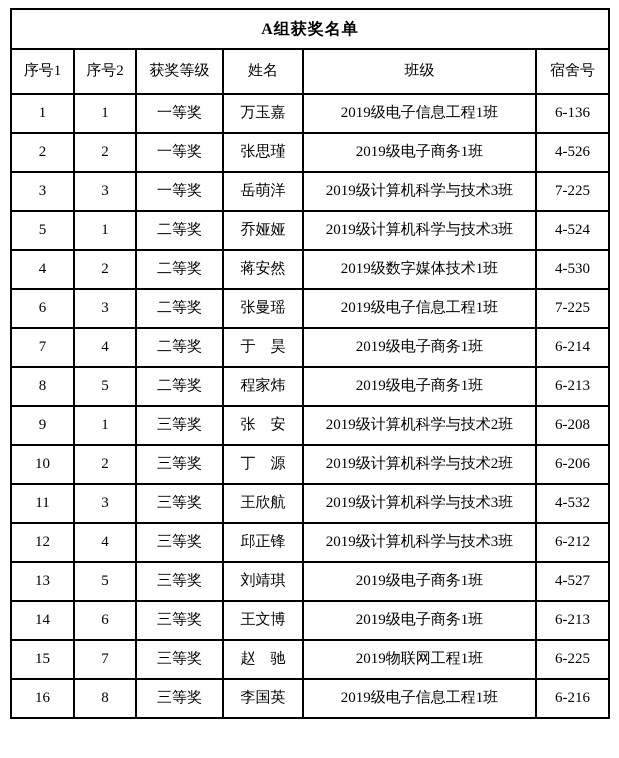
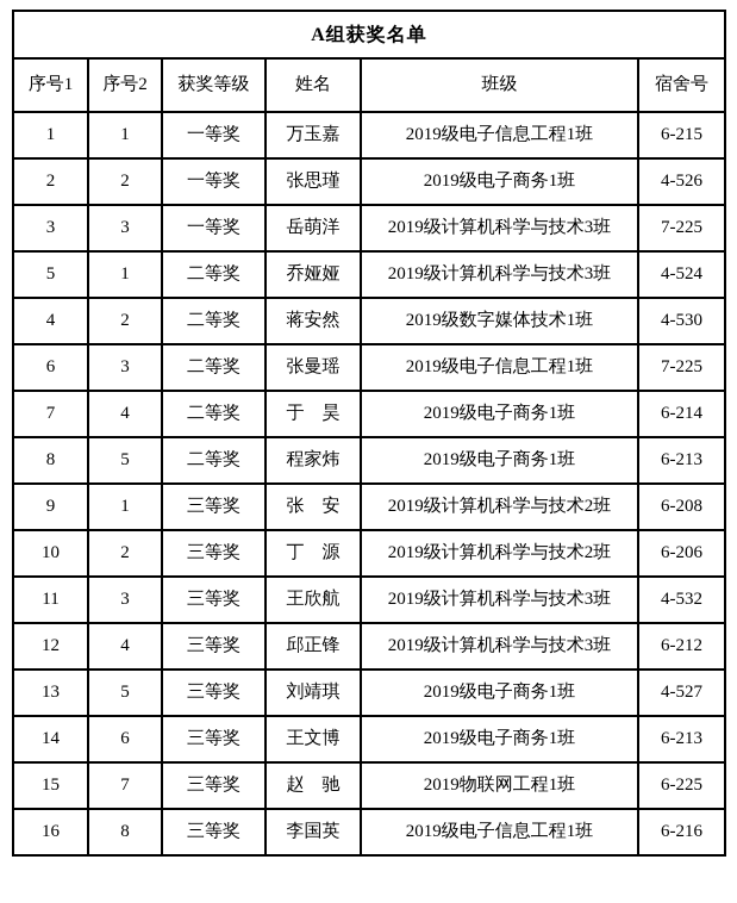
  A组获奖名单
  序号1	序号2	获奖等级	姓名	班级	宿舍号
- 1	1	一等奖	万玉嘉	2019级电子信息工程1班	6-136
+ 1	1	一等奖	万玉嘉	2019级电子信息工程1班	6-215
  2	2	一等奖	张思瑾	2019级电子商务1班	4-526
  3	3	一等奖	岳萌洋	2019级计算机科学与技术3班	7-225
  5	1	二等奖	乔娅娅	2019级计算机科学与技术3班	4-524
  4	2	二等奖	蒋安然	2019级数字媒体技术1班	4-530
  6	3	二等奖	张曼瑶	2019级电子信息工程1班	7-225
  7	4	二等奖	于 昊	2019级电子商务1班	6-214
  8	5	二等奖	程家炜	2019级电子商务1班	6-213
  9	1	三等奖	张 安	2019级计算机科学与技术2班	6-208
  10	2	三等奖	丁 源	2019级计算机科学与技术2班	6-206
  11	3	三等奖	王欣航	2019级计算机科学与技术3班	4-532
  12	4	三等奖	邱正锋	2019级计算机科学与技术3班	6-212
  13	5	三等奖	刘靖琪	2019级电子商务1班	4-527
  14	6	三等奖	王文博	2019级电子商务1班	6-213
  15	7	三等奖	赵 驰	2019物联网工程1班	6-225
  16	8	三等奖	李国英	2019级电子信息工程1班	6-216
